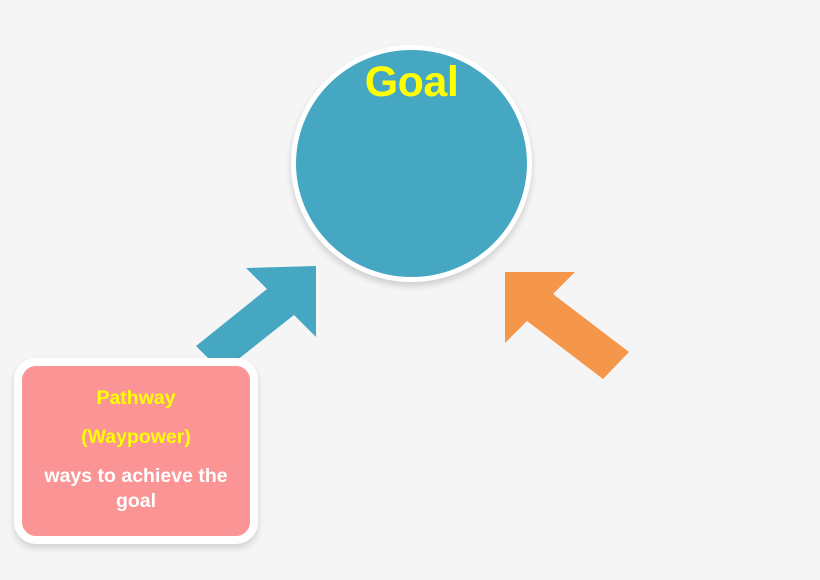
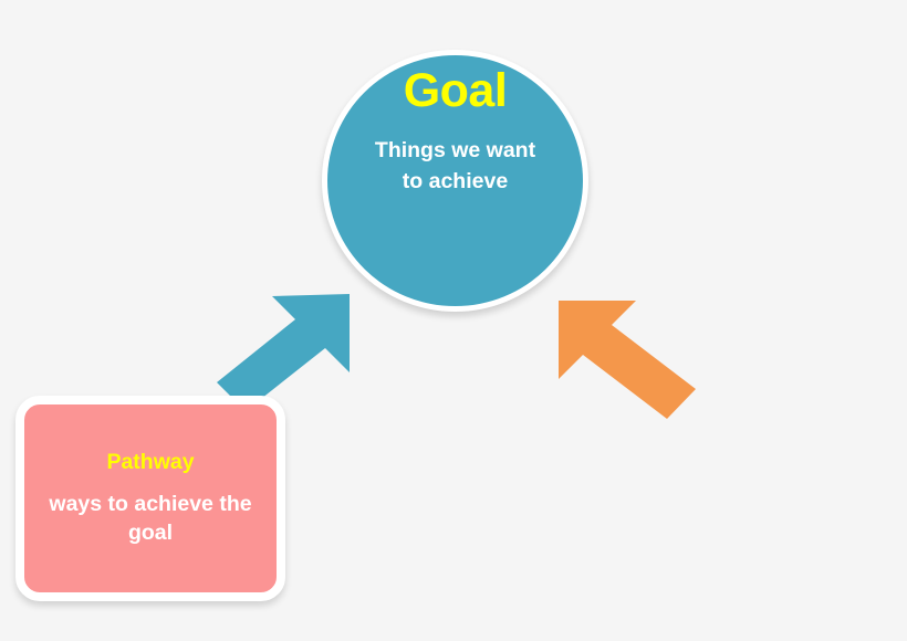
  Goal
+ Things we want to achieve
  Pathway
- (Waypower)
  ways to achieve the goal
